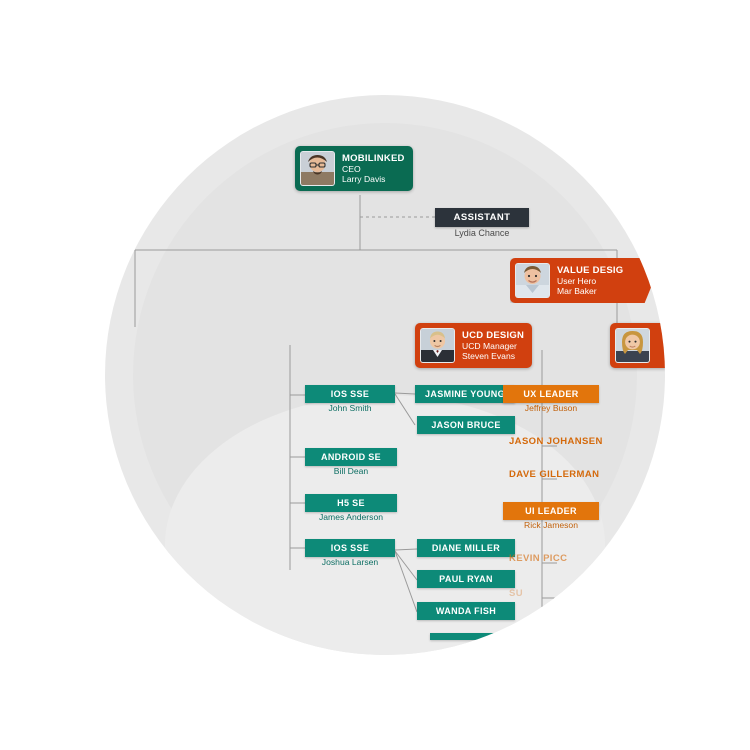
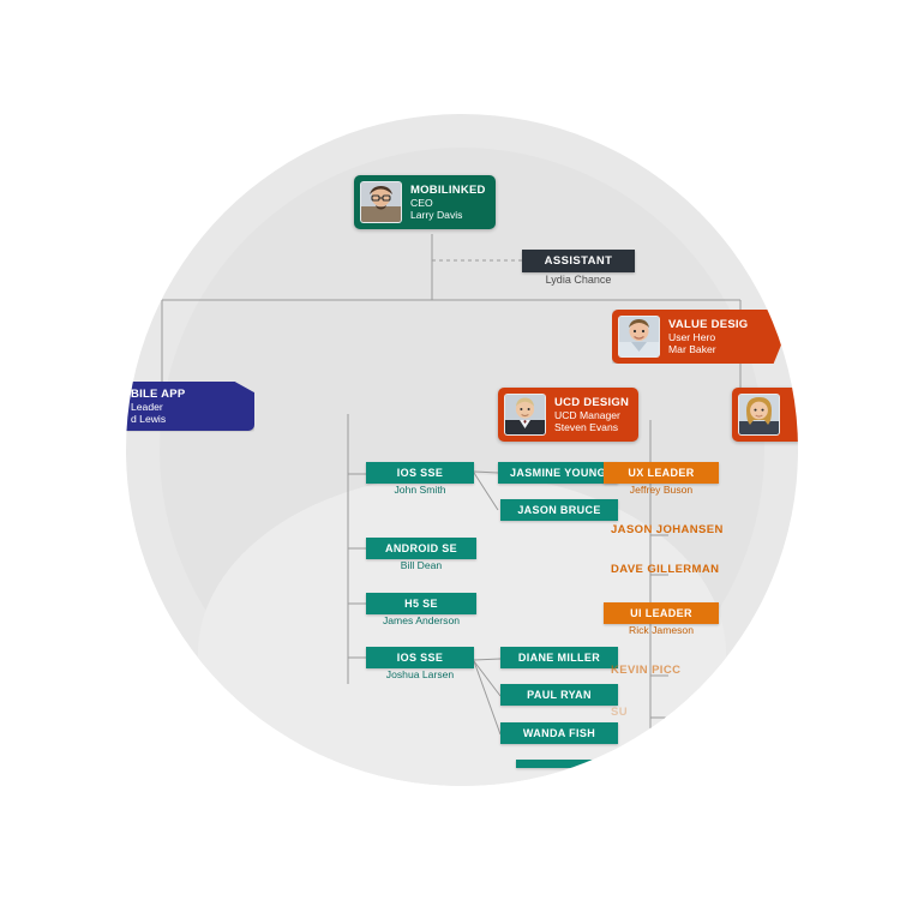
  MOBILINKED
  CEO
  Larry Davis
  ASSISTANT
  Lydia Chance
  VALUE DESIG
  User Hero
  Mar Baker
  UCD DESIGN
  UCD Manager
  Steven Evans
+ BILE APP
+ Leader
+ d Lewis
  IOS SSE
  John Smith
  JASMINE YOUNG
  JASON BRUCE
  ANDROID SE
  Bill Dean
  H5 SE
  James Anderson
  IOS SSE
  Joshua Larsen
  DIANE MILLER
  PAUL RYAN
  WANDA FISH
  UX LEADER
  Jeffrey Buson
  JASON JOHANSEN
  DAVE GILLERMAN
  UI LEADER
  Rick Jameson
  KEVIN PICC
  SU
